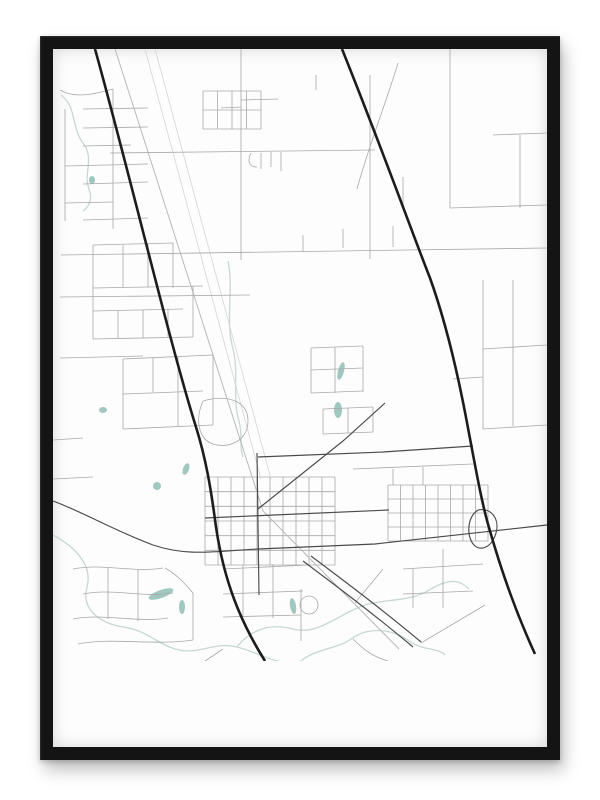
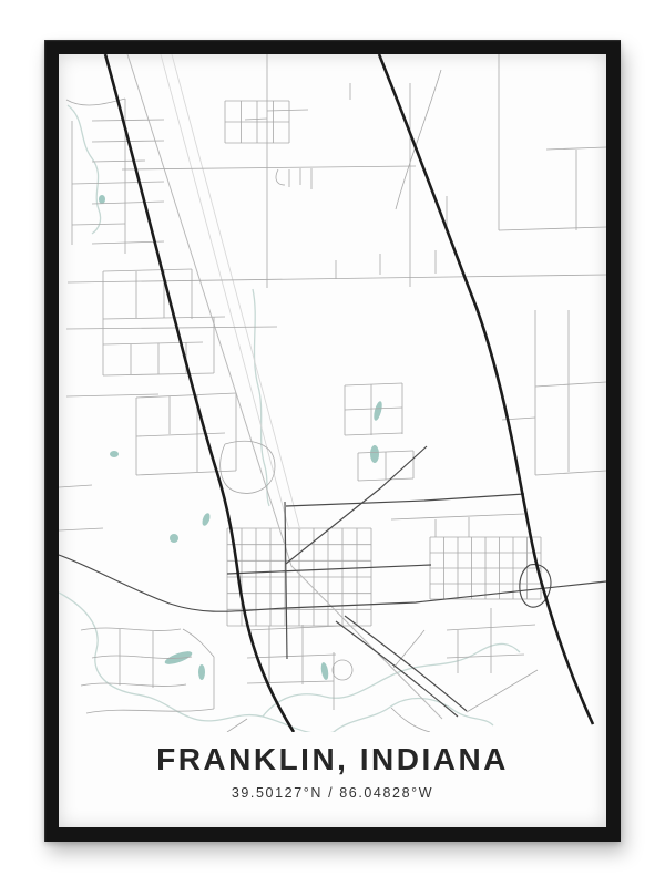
+ FRANKLIN, INDIANA
+ 39.50127°N / 86.04828°W
